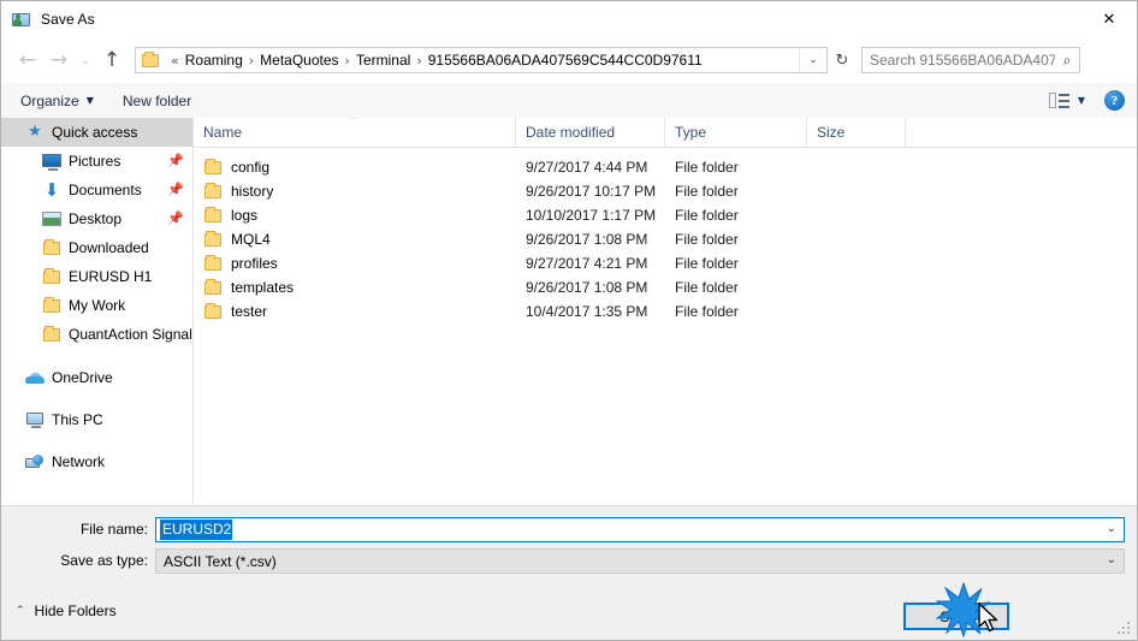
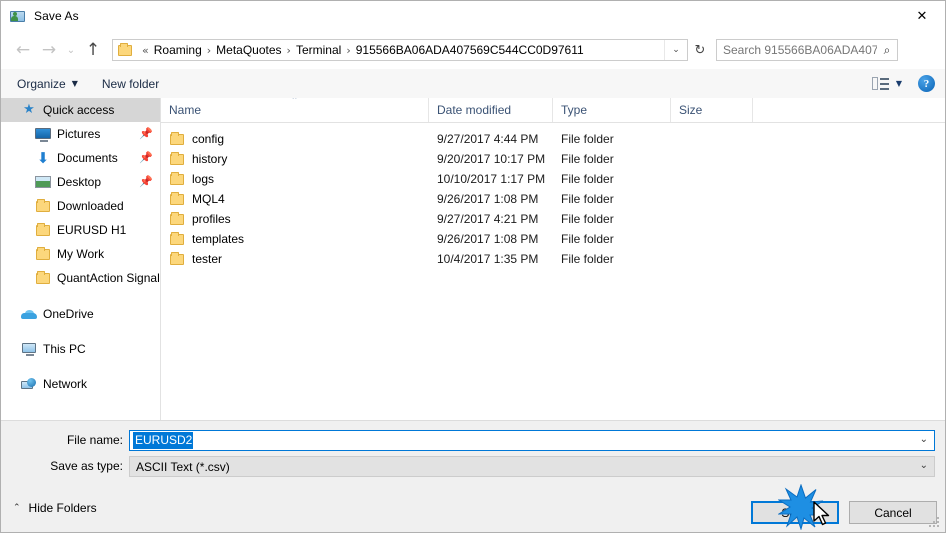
  Save As
  ✕
  ←
  →
  ⌄
  ↑
  «
  Roaming
  ›
  MetaQuotes
  ›
  Terminal
  ›
  915566BA06ADA407569C544CC0D97611
  ⌄
  ↻
  Search 915566BA06ADA407
  ⌕
  Organize
  ▼
  New folder
  ▼
  ?
  ★
  Quick access
  Pictures
  📌
  ⬇
  Documents
  📌
  Desktop
  📌
  Downloaded
  EURUSD H1
  My Work
  QuantAction Signal
  OneDrive
  This PC
  Network
  ⌃
  Name
  Date modified
  Type
  Size
  config
  9/27/2017 4:44 PM
  File folder
  history
- 9/26/2017 10:17 PM
+ 9/20/2017 10:17 PM
  File folder
  logs
  10/10/2017 1:17 PM
  File folder
  MQL4
  9/26/2017 1:08 PM
  File folder
  profiles
  9/27/2017 4:21 PM
  File folder
  templates
  9/26/2017 1:08 PM
  File folder
  tester
  10/4/2017 1:35 PM
  File folder
  File name:
  EURUSD2
  ⌄
  Save as type:
  ASCII Text (*.csv)
  ⌄
  ⌃
  Hide Folders
+ Cancel
